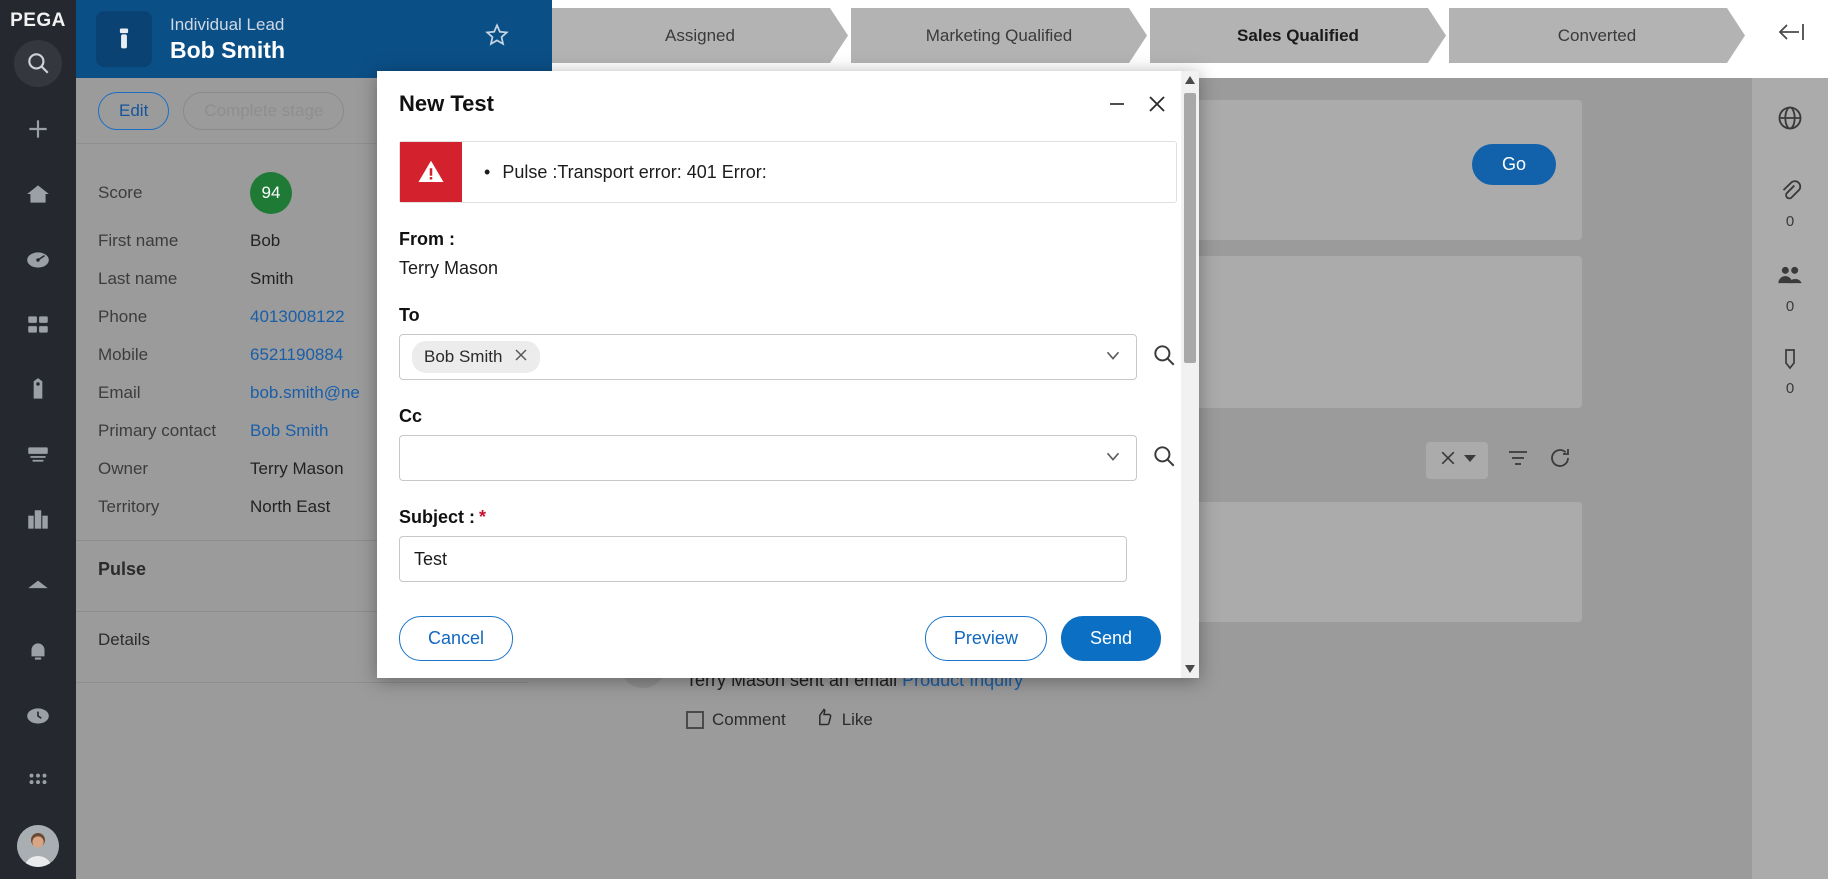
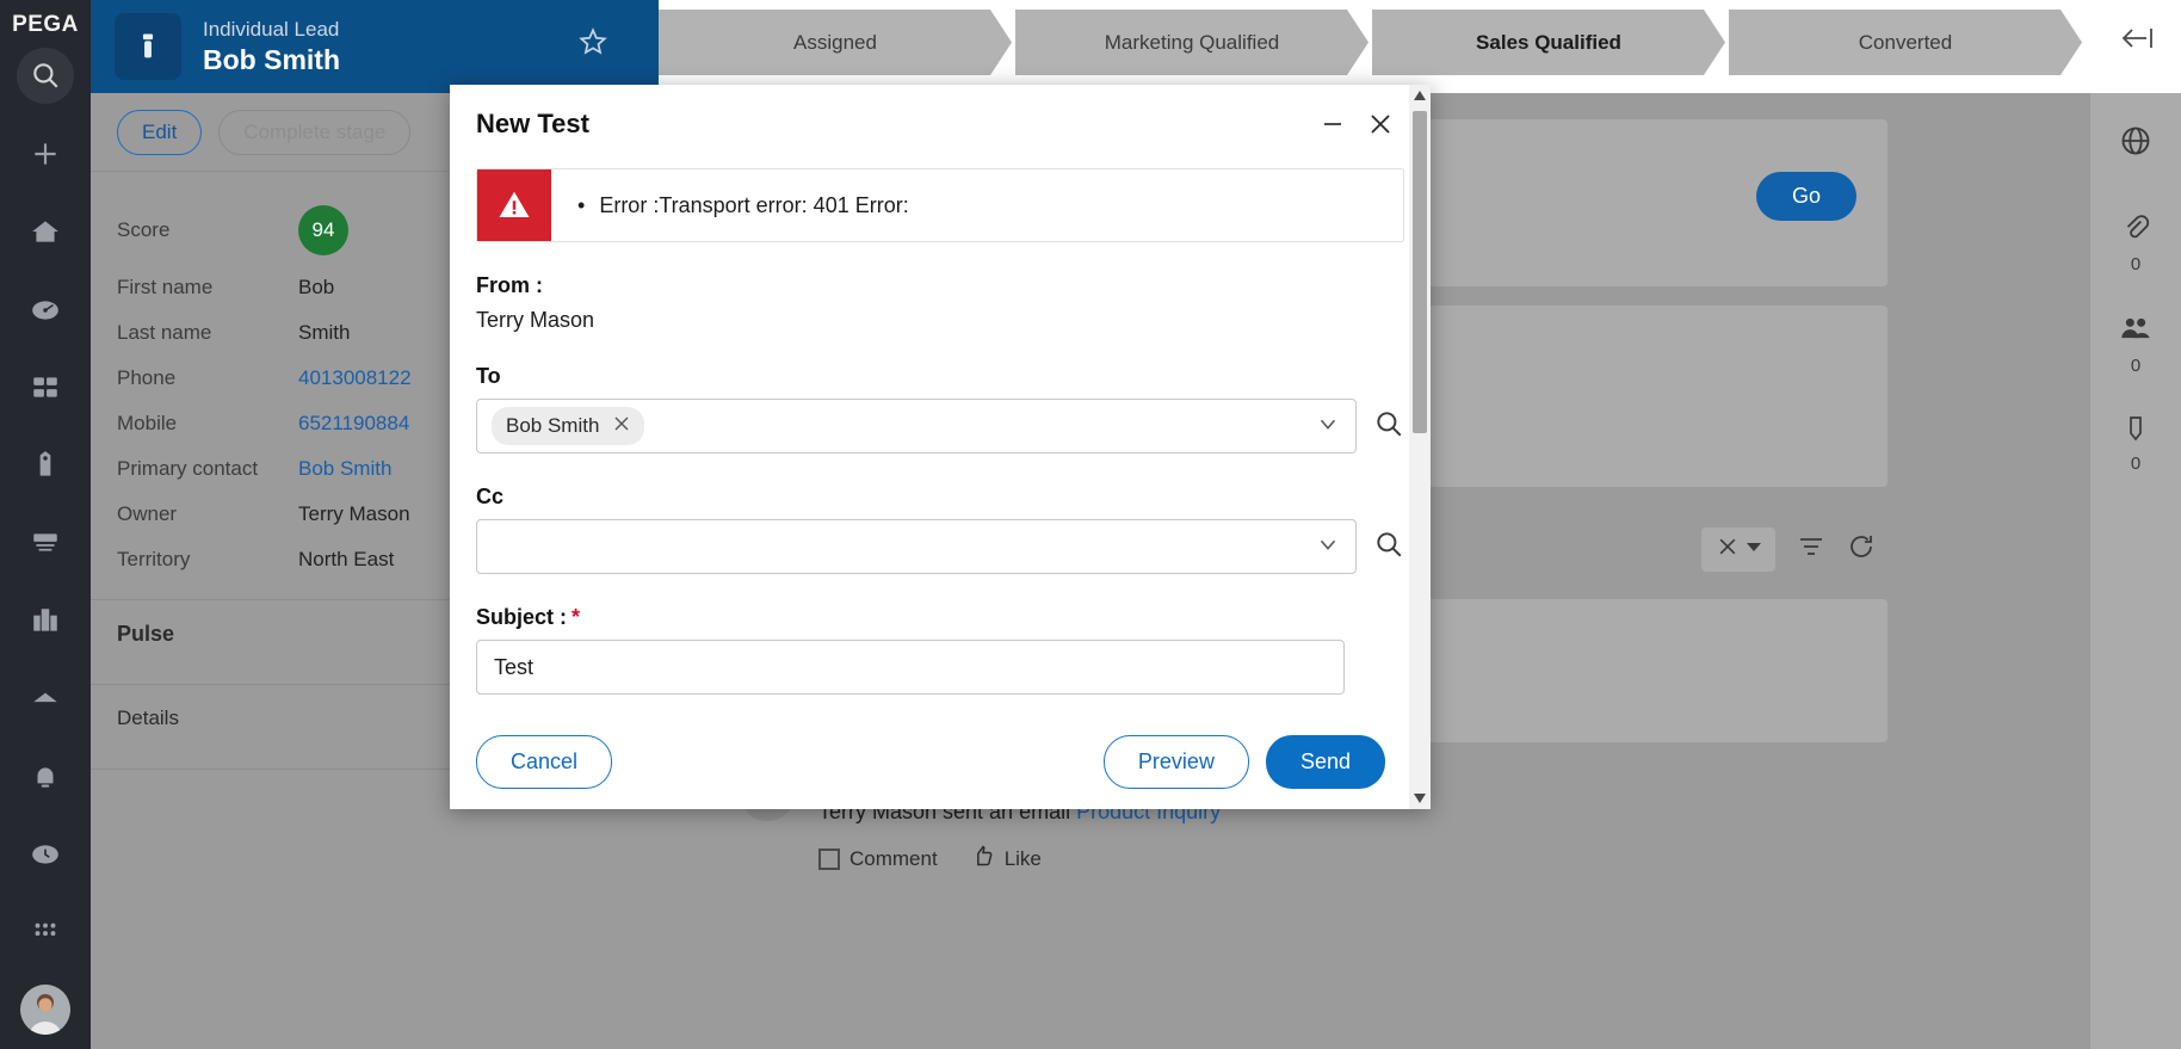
  PEGA
  Individual Lead
  Bob Smith
  Assigned
  Marketing Qualified
  Sales Qualified
  Converted
  Edit
  Score
  94
  First name
  Bob
  Last name
  Smith
  Phone
  4013008122
  Mobile
  6521190884
- Email
- bob.smith@ne
  Primary contact
  Bob Smith
  Owner
  Terry Mason
  Territory
  North East
  Pulse
  Details
  Go
  Terry Mason sent an email Product Inquiry
  Comment
  Like
  0
  0
  0
  New Test
  •
- Pulse :Transport error: 401 Error:
+ Error :Transport error: 401 Error:
  From :
  Terry Mason
  To
  Bob Smith
  Cc
  Subject : *
  Test
  Cancel
  Preview
  Send
